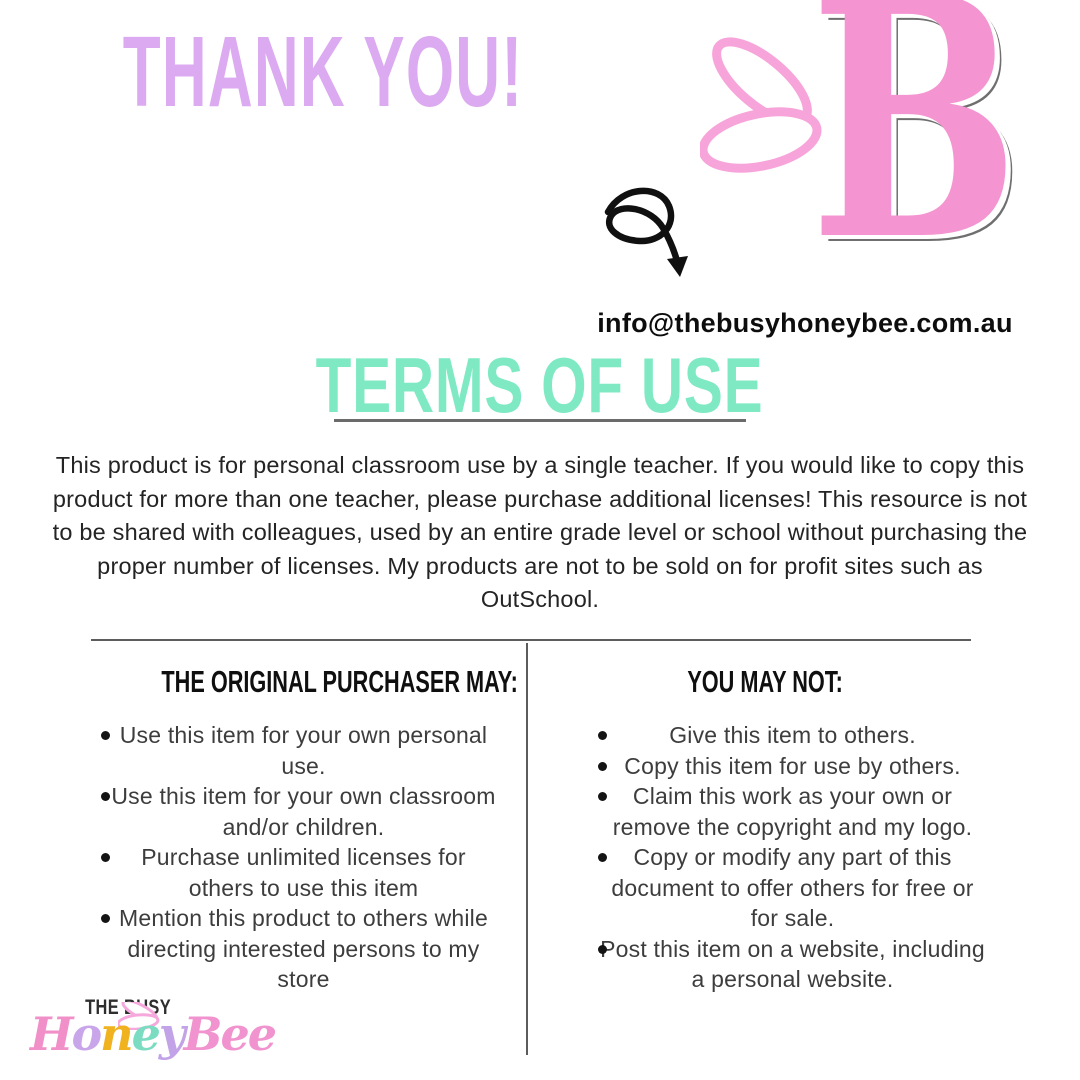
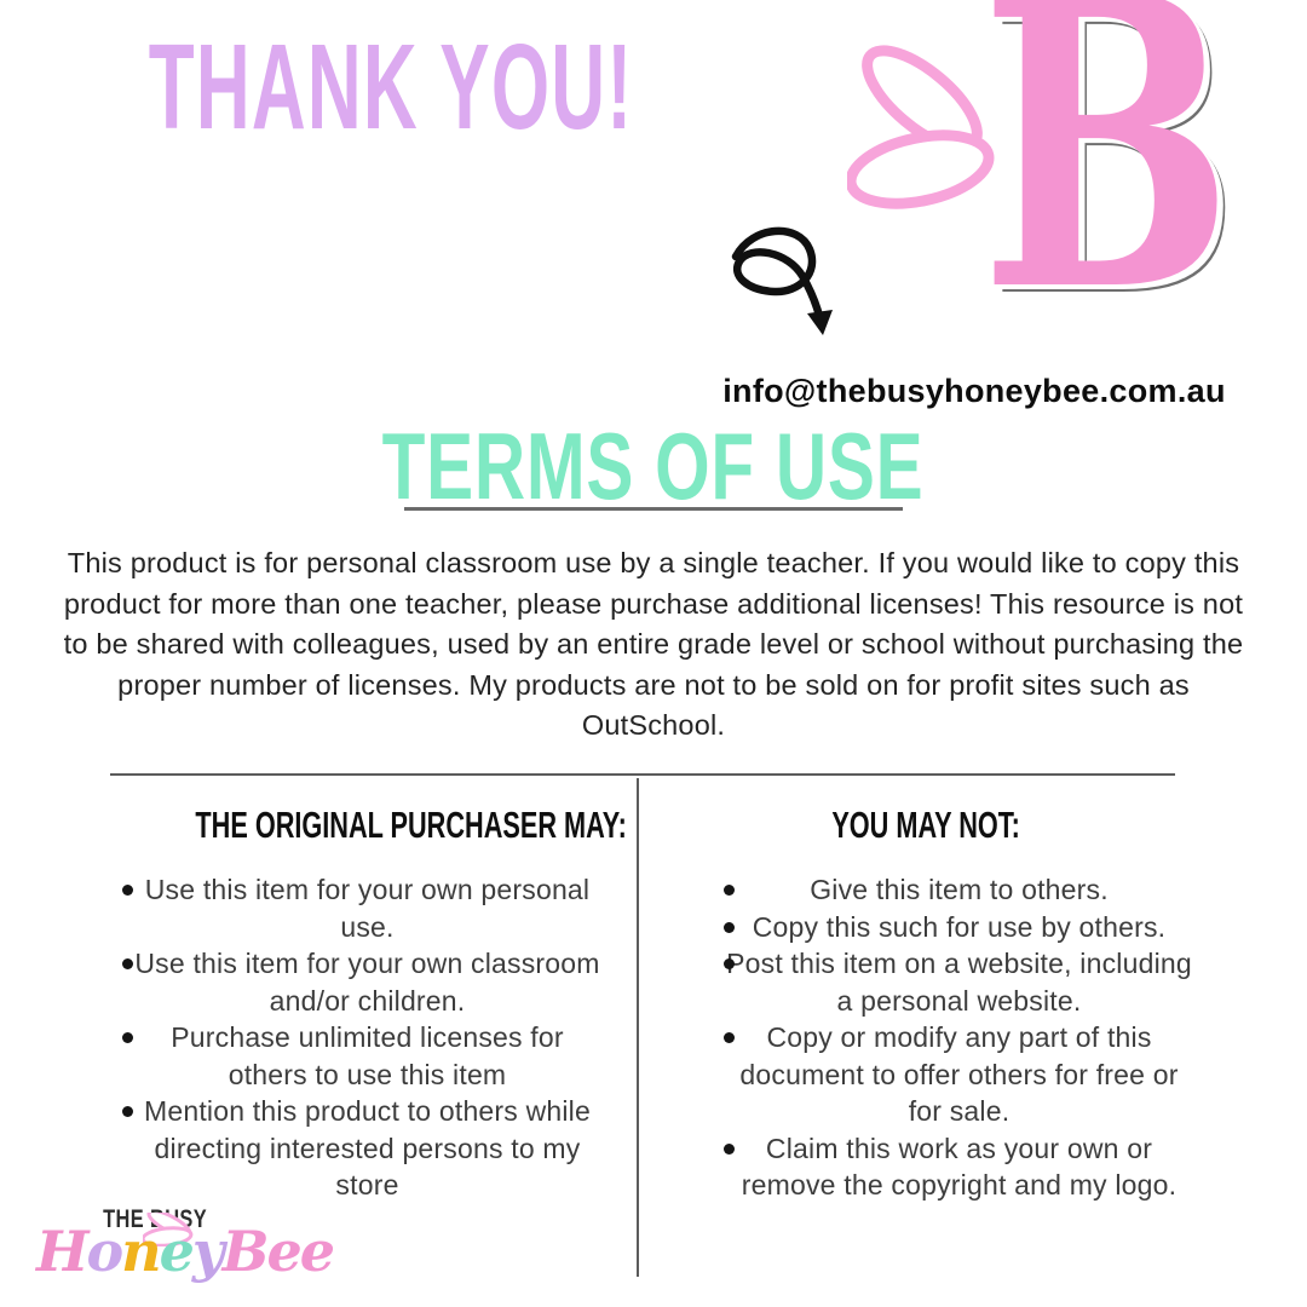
  THANK YOU!
  B
  info@thebusyhoneybee.com.au
  TERMS OF USE
  This product is for personal classroom use by a single teacher. If you would like to copy this product for more than one teacher, please purchase additional licenses! This resource is not to be shared with colleagues, used by an entire grade level or school without purchasing the proper number of licenses. My products are not to be sold on for profit sites such as OutSchool.
  THE ORIGINAL PURCHASER MAY:
  Use this item for your own personal use.
  Use this item for your own classroom and/or children.
  Purchase unlimited licenses for others to use this item
  Mention this product to others while directing interested persons to my store
  YOU MAY NOT:
  Give this item to others.
- Copy this item for use by others.
+ Copy this such for use by others.
- Claim this work as your own or remove the copyright and my logo.
+ Post this item on a website, including a personal website.
  Copy or modify any part of this document to offer others for free or for sale.
- Post this item on a website, including a personal website.
+ Claim this work as your own or remove the copyright and my logo.
  THESY
  HoneyBee
